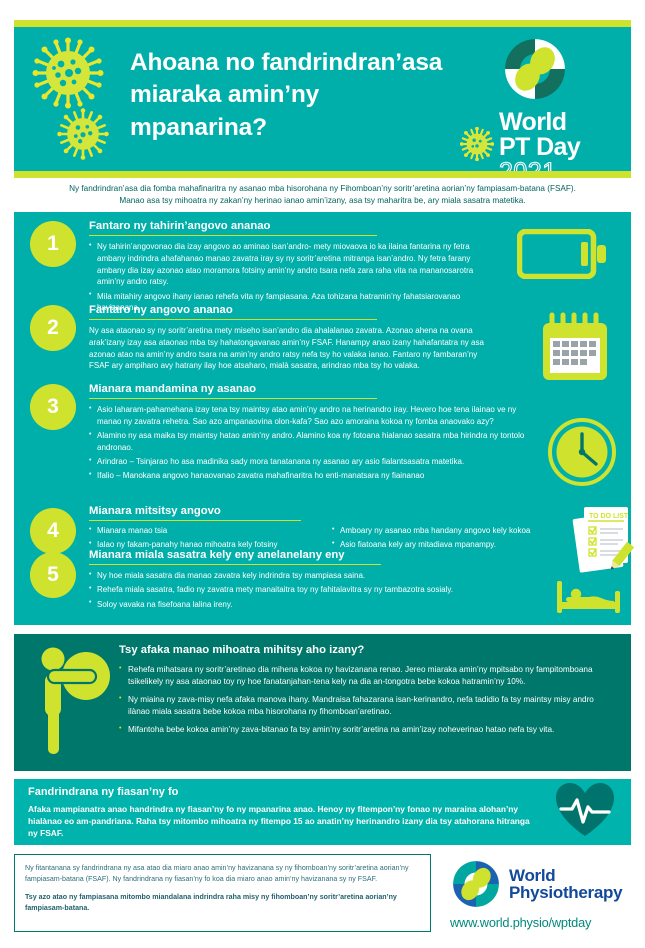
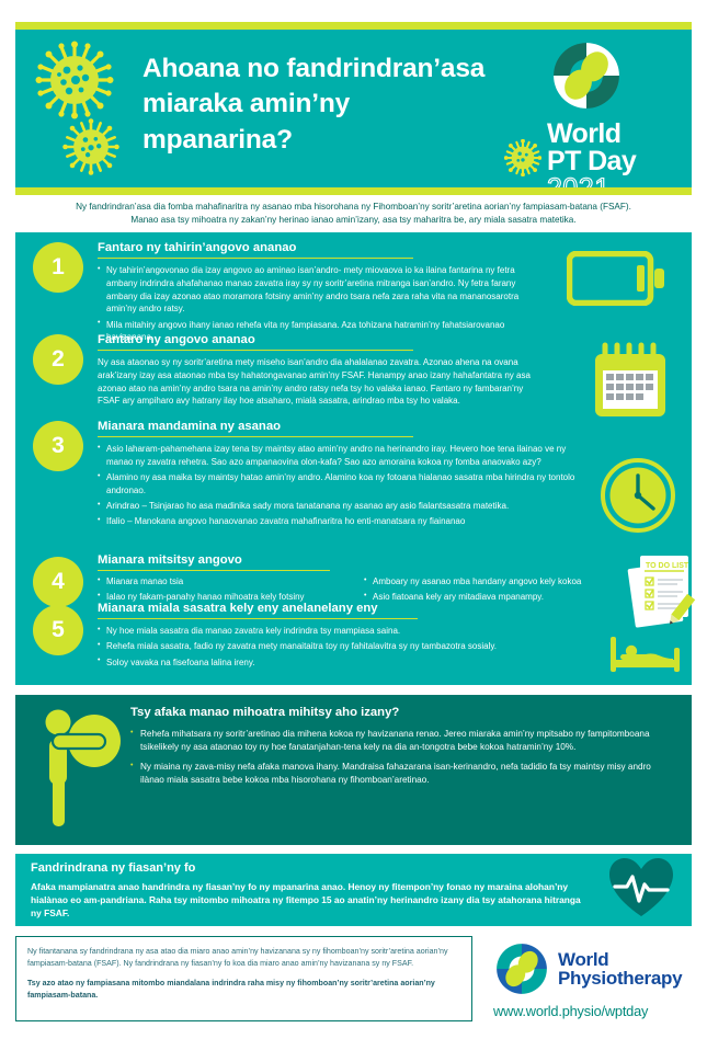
  Ahoana no fandrindran’asa miaraka amin’ny mpanarina?
  World
  PT Day
  Ny fandrindran’asa dia fomba mahafinaritra ny asanao mba hisorohana ny Fihomboan’ny soritr’aretina aorian’ny fampiasam-batana (FSAF).
  Manao asa tsy mihoatra ny zakan’ny herinao ianao amin’izany, asa tsy maharitra be, ary miala sasatra matetika.
  1
  Fantaro ny tahirin’angovo ananao
  Ny tahirin’angovonao dia izay angovo ao aminao isan’andro- mety miovaova io ka ilaina fantarina ny fetra ambany indrindra ahafahanao manao zavatra iray sy ny soritr’aretina mitranga isan’andro. Ny fetra farany ambany dia izay azonao atao moramora fotsiny amin’ny andro tsara nefa zara raha vita na mananosarotra amin’ny andro ratsy.
  Mila mitahiry angovo ihany ianao rehefa vita ny fampiasana. Aza tohizana hatramin’ny fahatsiarovanao havizanana.
  2
  Fantaro ny angovo ananao
  Ny asa ataonao sy ny soritr’aretina mety miseho isan’andro dia ahalalanao zavatra. Azonao ahena na ovana arak’izany izay asa ataonao mba tsy hahatongavanao amin’ny FSAF. Hanampy anao izany hahafantatra ny asa azonao atao na amin’ny andro tsara na amin’ny andro ratsy nefa tsy ho valaka ianao. Fantaro ny fambaran’ny FSAF ary ampiharo avy hatrany ilay hoe atsaharo, mialà sasatra, arindrao mba tsy ho valaka.
  3
  Mianara mandamina ny asanao
  Asio laharam-pahamehana izay tena tsy maintsy atao amin’ny andro na herinandro iray. Hevero hoe tena ilainao ve ny manao ny zavatra rehetra. Sao azo ampanaovina olon-kafa? Sao azo amoraina kokoa ny fomba anaovako azy?
  Alamino ny asa maika tsy maintsy hatao amin’ny andro. Alamino koa ny fotoana hialanao sasatra mba hirindra ny tontolo andronao.
  Arindrao – Tsinjarao ho asa madinika sady mora tanatanana ny asanao ary asio fialantsasatra matetika.
  Ifalio – Manokana angovo hanaovanao zavatra mahafinaritra ho enti-manatsara ny fiainanao
  4
  Mianara mitsitsy angovo
  Mianara manao tsia
  Ialao ny fakam-panahy hanao mihoatra kely fotsiny
  Amboary ny asanao mba handany angovo kely kokoa
  Asio fiatoana kely ary mitadiava mpanampy.
  5
  Mianara miala sasatra kely eny anelanelany eny
  Ny hoe miala sasatra dia manao zavatra kely indrindra tsy mampiasa saina.
  Rehefa miala sasatra, fadio ny zavatra mety manaitaitra toy ny fahitalavitra sy ny tambazotra sosialy.
  Soloy vavaka na fisefoana lalina ireny.
  Tsy afaka manao mihoatra mihitsy aho izany?
  Rehefa mihatsara ny soritr’aretinao dia mihena kokoa ny havizanana renao. Jereo miaraka amin’ny mpitsabo ny fampitomboana tsikelikely ny asa ataonao toy ny hoe fanatanjahan-tena kely na dia an-tongotra bebe kokoa hatramin’ny 10%.
  Ny miaina ny zava-misy nefa afaka manova ihany. Mandraisa fahazarana isan-kerinandro, nefa tadidio fa tsy maintsy misy andro ilànao miala sasatra bebe kokoa mba hisorohana ny fihomboan’aretinao.
- Mifantoha bebe kokoa amin’ny zava-bitanao fa tsy amin’ny soritr’aretina na amin’izay noheverinao hatao nefa tsy vita.
  Fandrindrana ny fiasan’ny fo
  Afaka mampianatra anao handrindra ny fiasan’ny fo ny mpanarina anao. Henoy ny fitempon’ny fonao ny maraina alohan’ny hialànao eo am-pandriana. Raha tsy mitombo mihoatra ny fitempo 15 ao anatin’ny herinandro izany dia tsy atahorana hitranga ny FSAF.
  Ny fitantanana sy fandrindrana ny asa atao dia miaro anao amin’ny havizanana sy ny fihomboan’ny soritr’aretina aorian’ny fampiasam-batana (FSAF). Ny fandrindrana ny fiasan’ny fo koa dia miaro anao amin’ny havizanana sy ny FSAF.
  Tsy azo atao ny fampiasana mitombo miandalana indrindra raha misy ny fihomboan’ny soritr’aretina aorian’ny fampiasam-batana.
  World
  Physiotherapy
  www.world.physio/wptday
